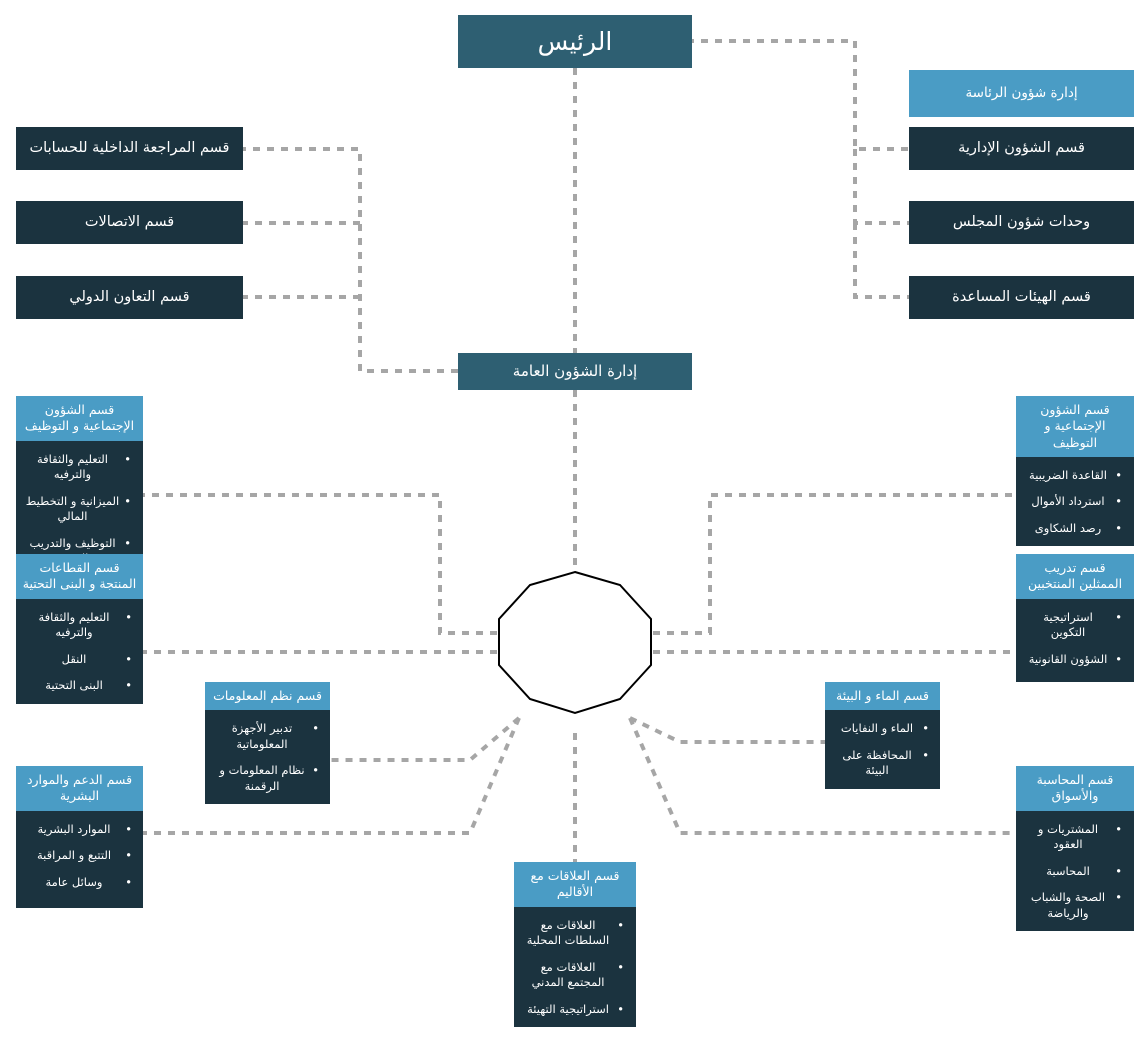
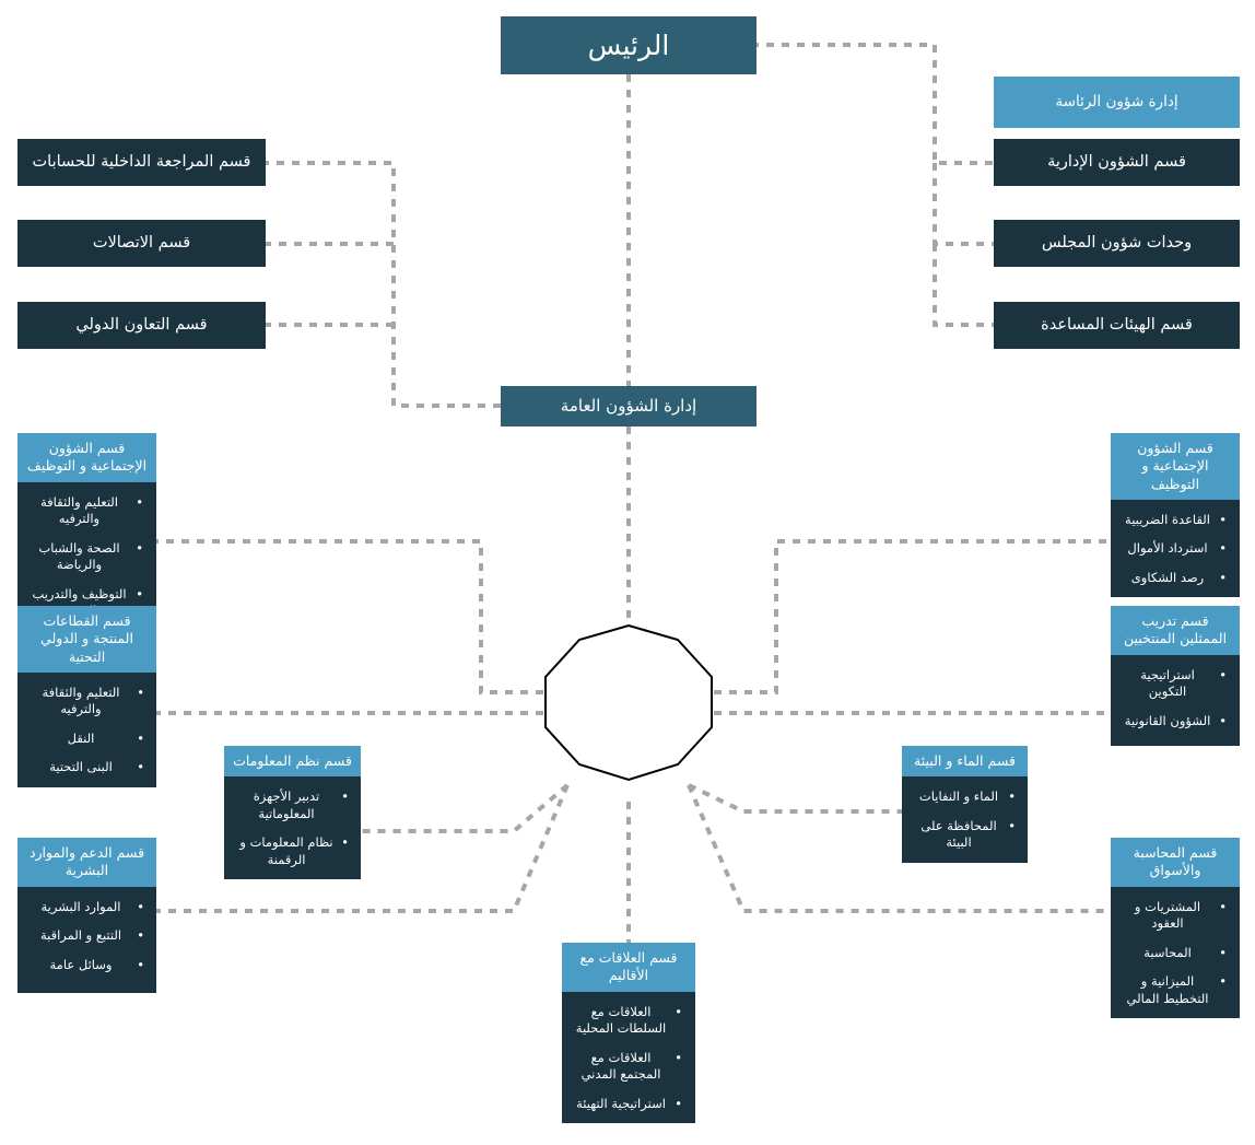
  الرئيس
  إدارة الشؤون العامة
  إدارة شؤون الرئاسة
  قسم الشؤون الإدارية
  وحدات شؤون المجلس
  قسم الهيئات المساعدة
  قسم المراجعة الداخلية للحسابات
  قسم الاتصالات
  قسم التعاون الدولي
  قسم الشؤون الإجتماعية و التوظيف
  التعليم والثقافة والترفيه
- الميزانية و التخطيط المالي
+ الصحة والشباب والرياضة
  التوظيف والتدريب
- قسم القطاعات المنتجة و البنى التحتية
+ قسم القطاعات المنتجة و الدولي التحتية
  التعليم والثقافة والترفيه
  النقل
  البنى التحتية
  قسم الدعم والموارد البشرية
  الموارد البشرية
  التتبع و المراقبة
  وسائل عامة
  قسم نظم المعلومات
  تدبير الأجهزة المعلوماتية
  نظام المعلومات و الرقمنة
  قسم العلاقات مع الأقاليم
  العلاقات مع السلطات المحلية
  العلاقات مع المجتمع المدني
  استراتيجية التهيئة
  قسم الماء و البيئة
  الماء و النفايات
  المحافظة على البيئة
  قسم الشؤون الإجتماعية و التوظيف
  القاعدة الضريبية
  استرداد الأموال
  رصد الشكاوى
  قسم تدريب الممثلين المنتخبين
  استراتيجية التكوين
  الشؤون القانونية
  قسم المحاسبة والأسواق
  المشتريات و العقود
  المحاسبة
- الصحة والشباب والرياضة
+ الميزانية و التخطيط المالي
